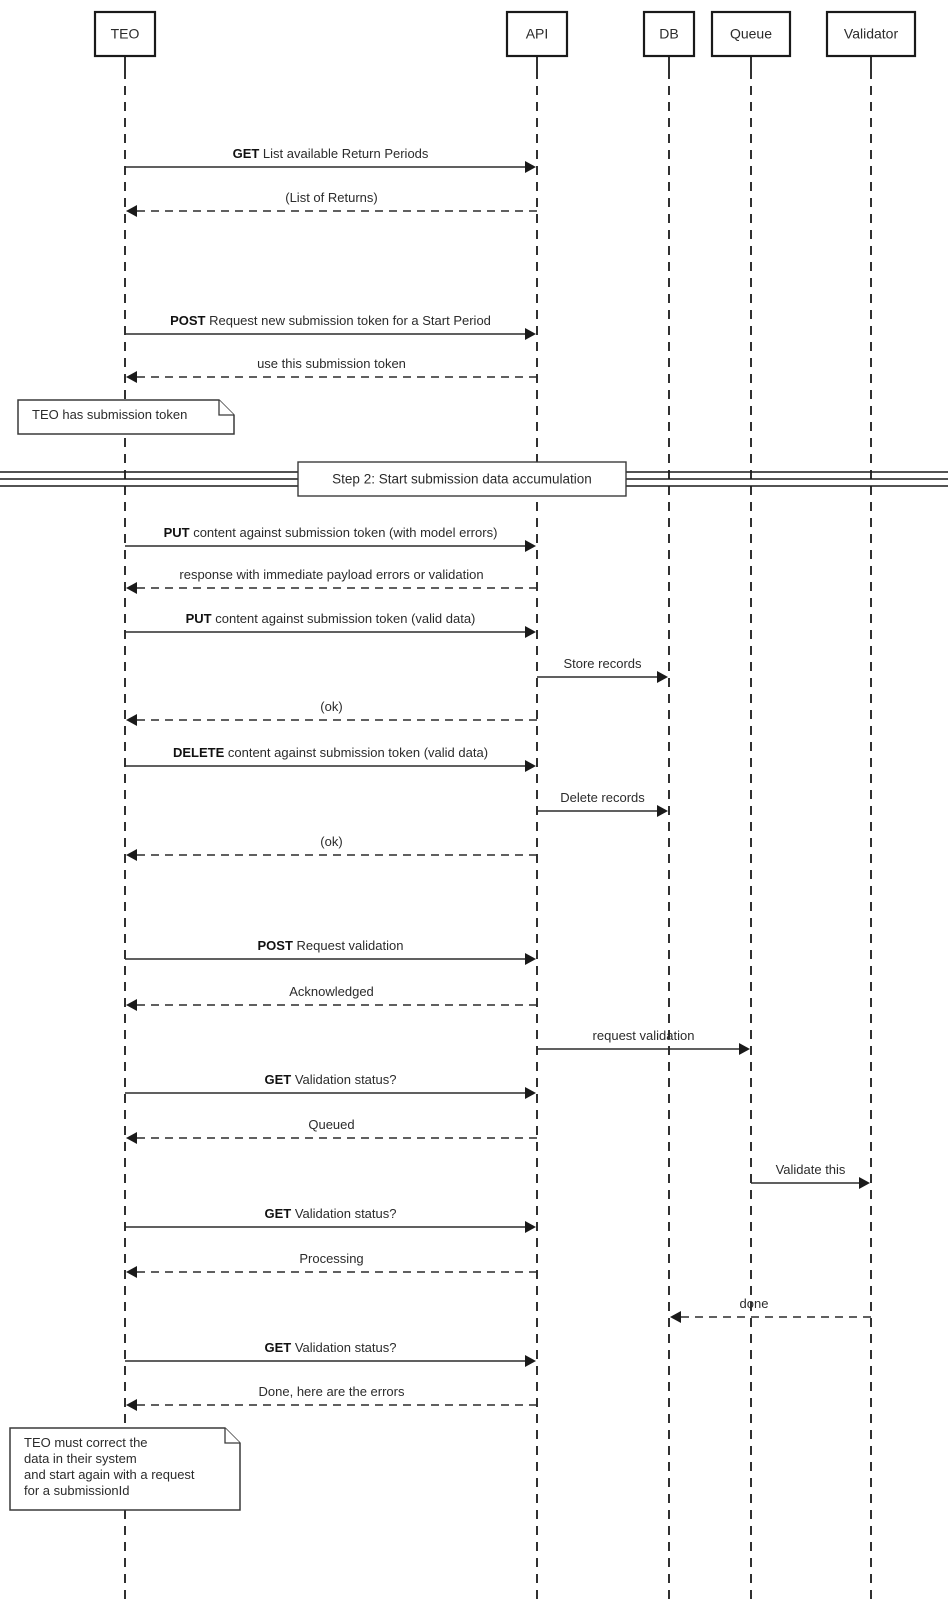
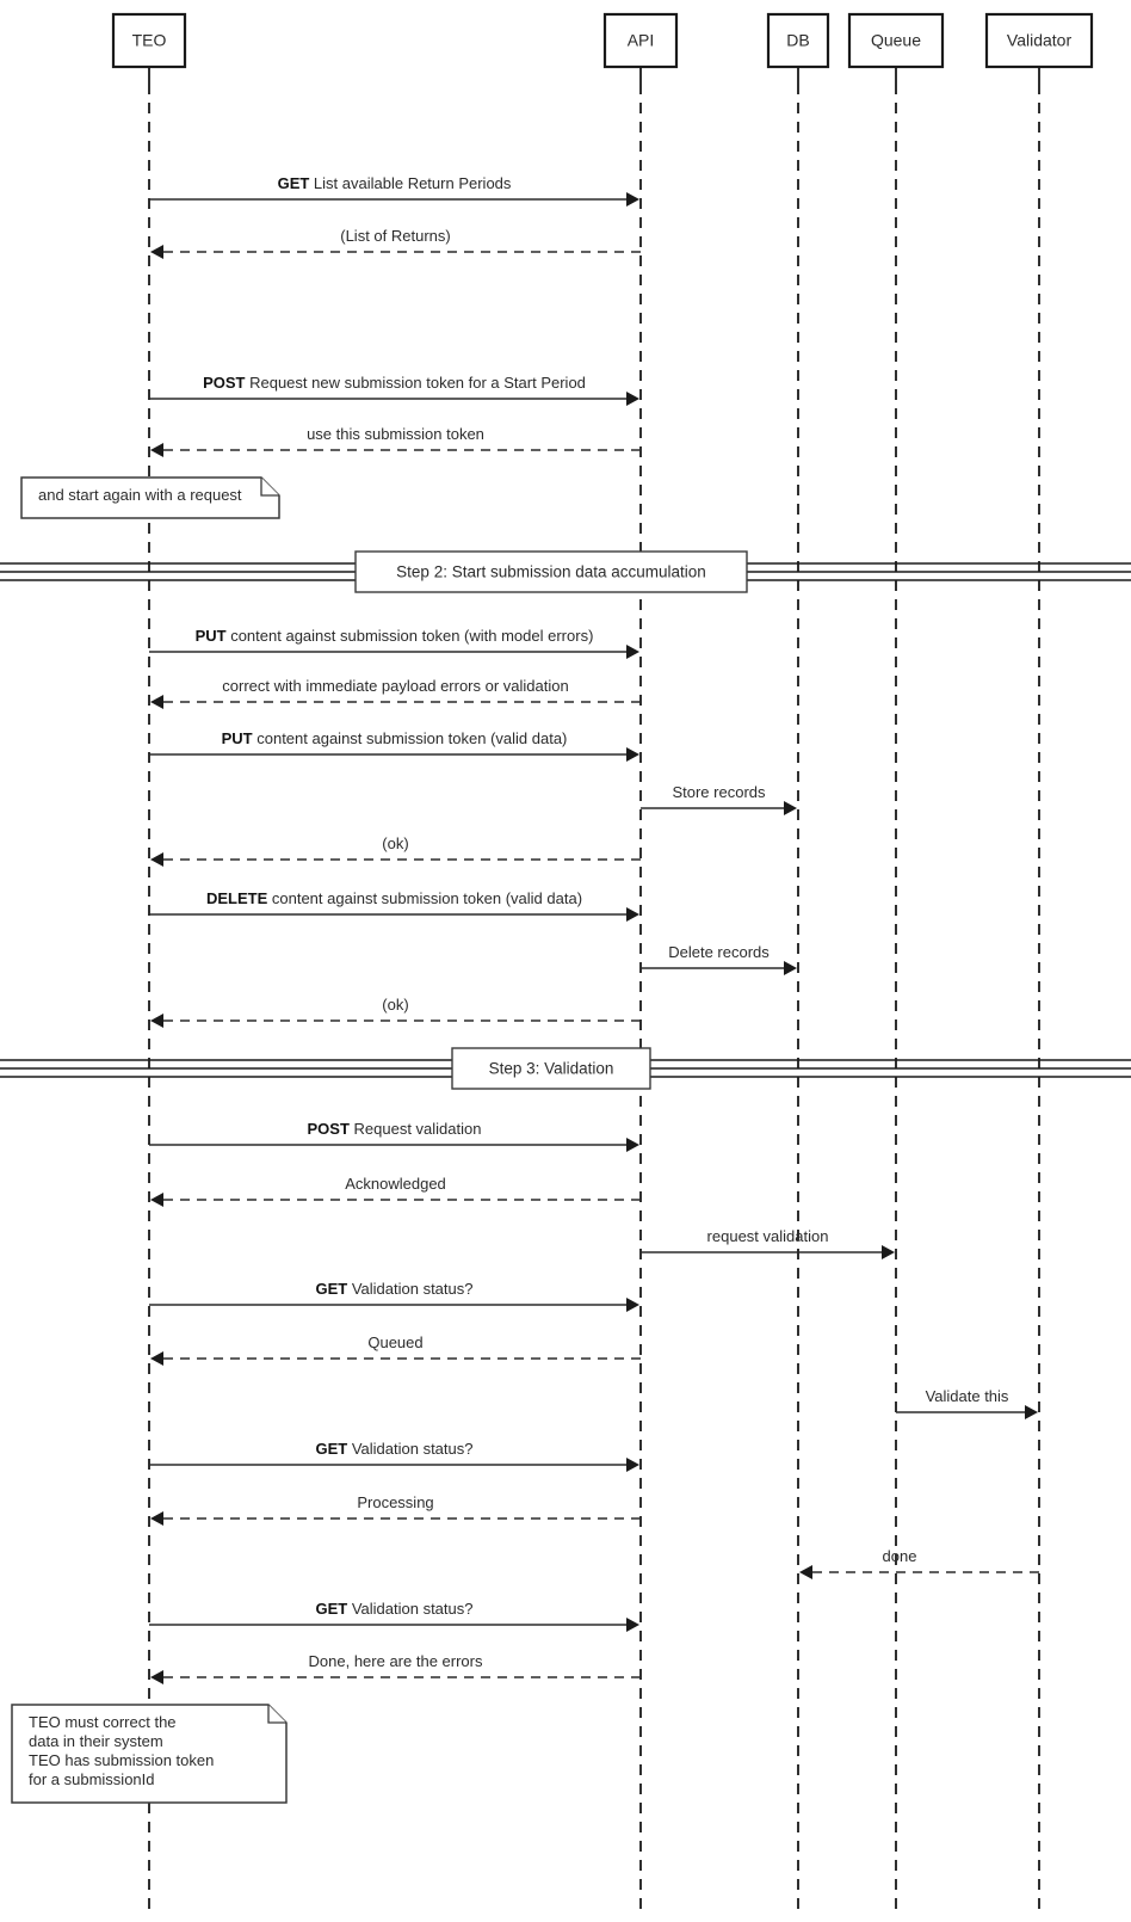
  TEO
  API
  DB
  Queue
  Validator
  Step 2: Start submission data accumulation
+ Step 3: Validation
  GET List available Return Periods
  (List of Returns)
  POST Request new submission token for a Start Period
  use this submission token
  PUT content against submission token (with model errors)
- response with immediate payload errors or validation
+ correct with immediate payload errors or validation
  PUT content against submission token (valid data)
  Store records
  (ok)
  DELETE content against submission token (valid data)
  Delete records
  (ok)
  POST Request validation
  Acknowledged
  request validation
  GET Validation status?
  Queued
  Validate this
  GET Validation status?
  Processing
  done
  GET Validation status?
  Done, here are the errors
- TEO has submission token
+ and start again with a request
  TEO must correct the
  data in their system
- and start again with a request
+ TEO has submission token
  for a submissionId
